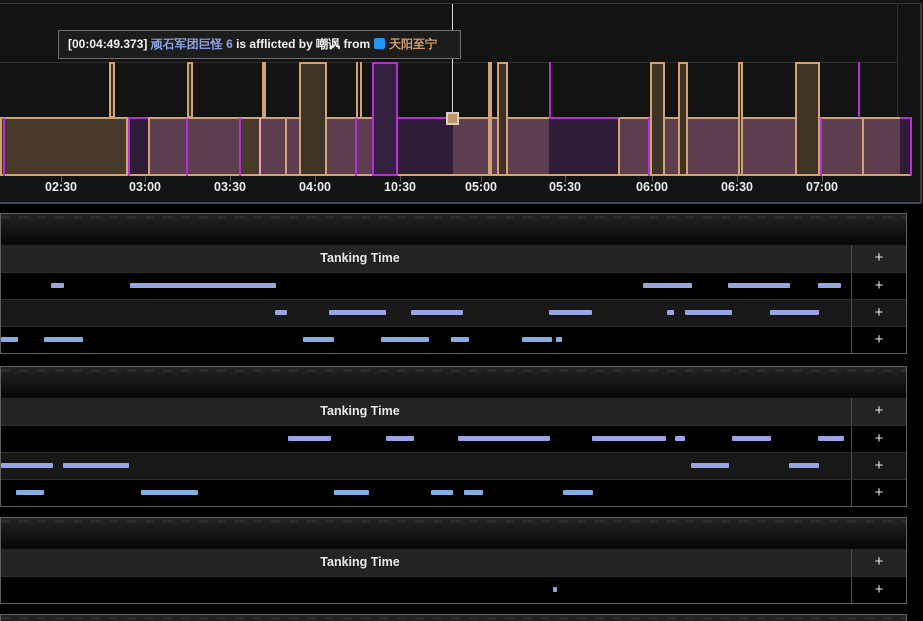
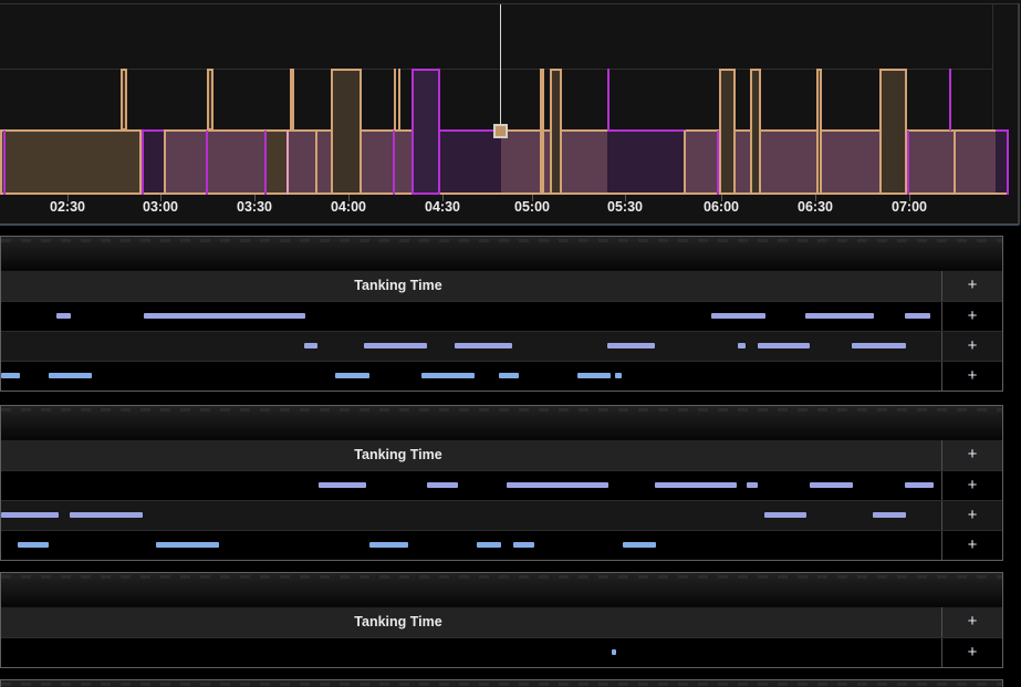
  02:30
  03:00
  03:30
  04:00
- 10:30
+ 04:30
  05:00
  05:30
  06:00
  06:30
  07:00
- [00:04:49.373] 顽石军团巨怪 6 is afflicted by 嘲讽 from 天阳至宁
  Tanking Time
  +
  +
  +
  +
  Tanking Time
  +
  +
  +
  +
  Tanking Time
  +
  +
